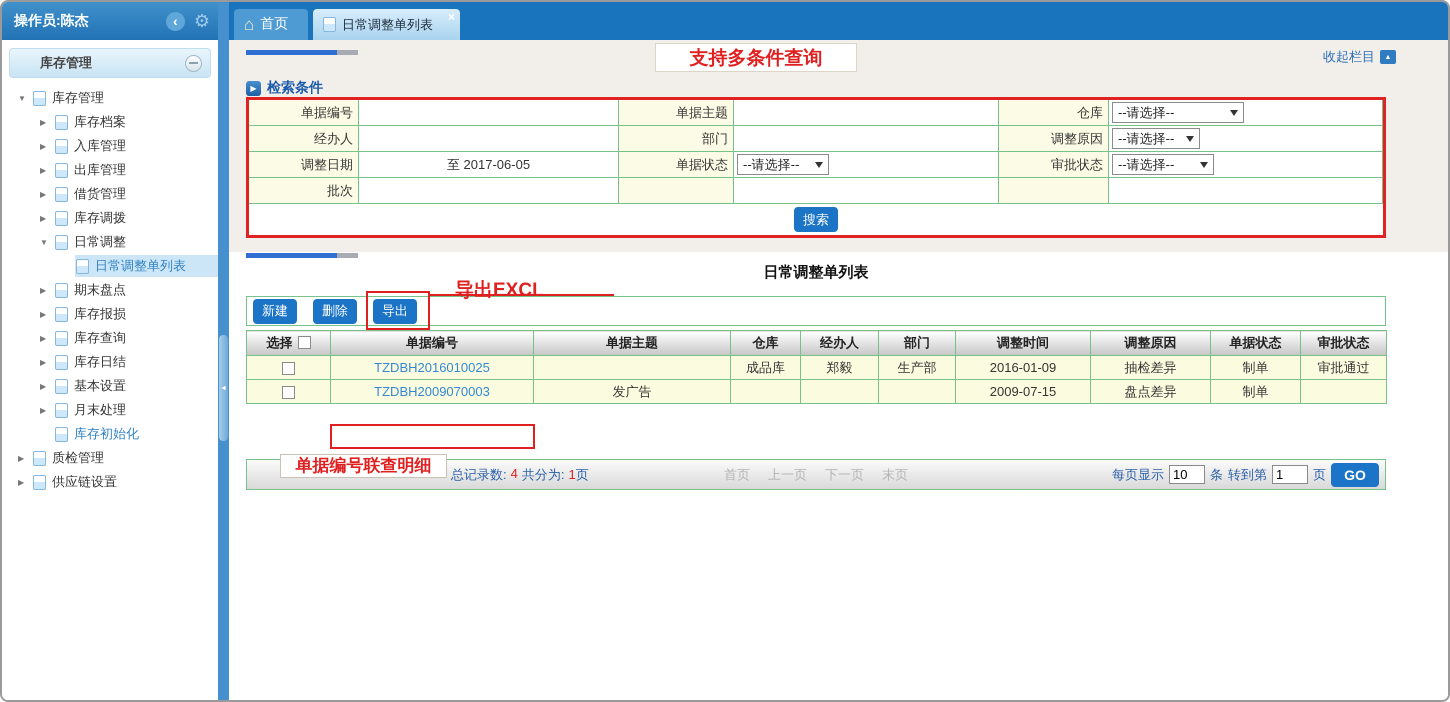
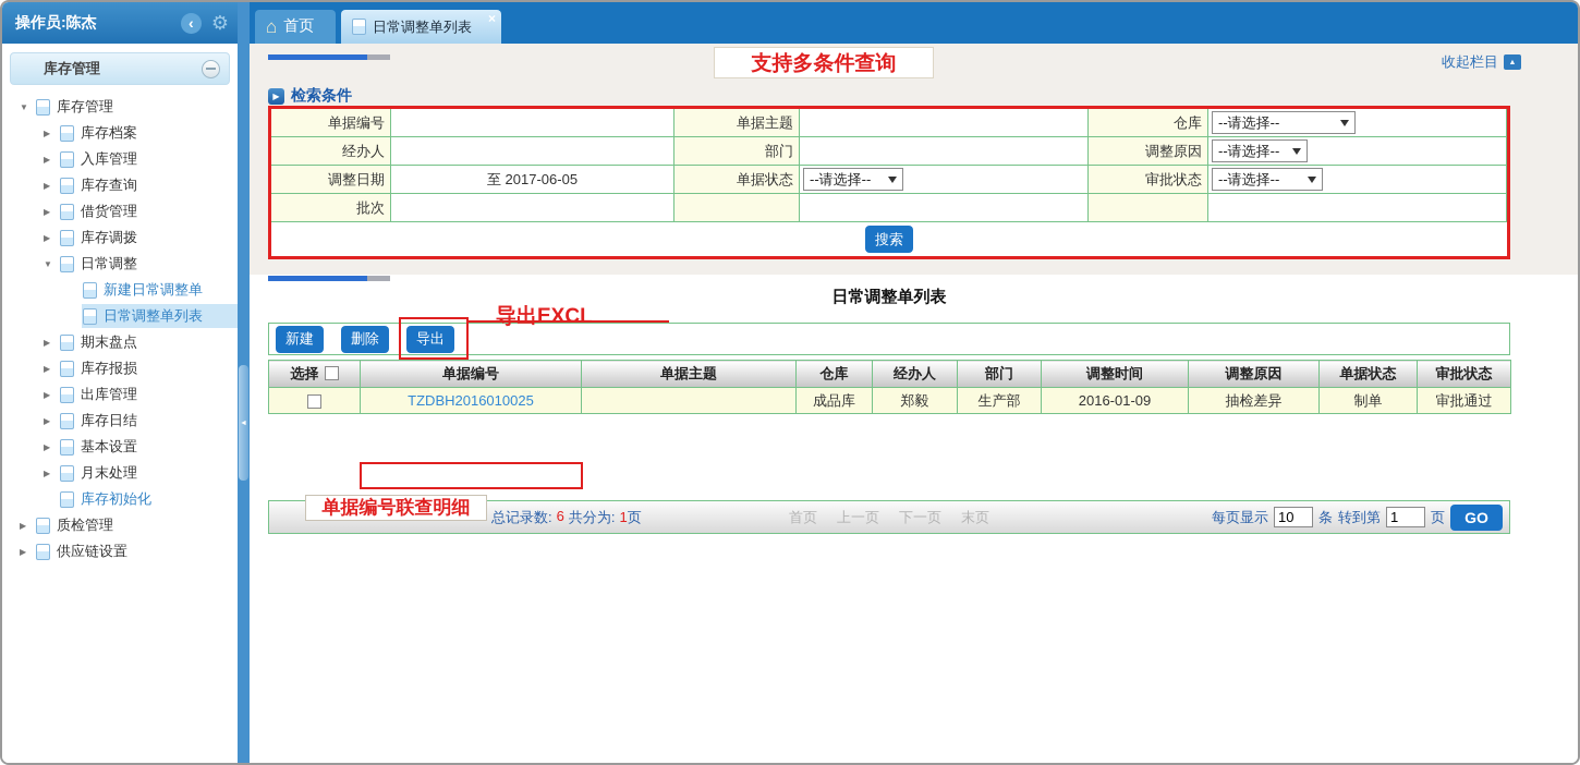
  操作员:陈杰
  ‹
  ⚙
  库存管理
  ▼
  库存管理
  ▶
  库存档案
  ▶
  入库管理
  ▶
- 出库管理
+ 库存查询
  ▶
  借货管理
  ▶
  库存调拨
  ▼
  日常调整
+ 新建日常调整单
  日常调整单列表
  ▶
  期末盘点
  ▶
  库存报损
  ▶
- 库存查询
+ 出库管理
  ▶
  库存日结
  ▶
  基本设置
  ▶
  月末处理
  库存初始化
  ▶
  质检管理
  ▶
  供应链设置
  ⌂
  首页
  日常调整单列表
  ×
  支持多条件查询
  收起栏目
  ▶
  检索条件
  单据编号
  单据主题
  仓库
  --请选择--
  经办人
  部门
  调整原因
  --请选择--
  调整日期
  至 2017-06-05
  单据状态
  --请选择--
  审批状态
  --请选择--
  批次
  搜索
  日常调整单列表
  新建
  删除
  导出
  选择	单据编号	单据主题	仓库	经办人	部门	调整时间	调整原因	单据状态	审批状态
  	TZDBH2016010025		成品库	郑毅	生产部	2016-01-09	抽检差异	制单	审批通过
- 	TZDBH2009070003	发广告				2009-07-15	盘点差异	制单
  总记录数:
- 4
+ 6
  共分为:
  1页
  首页
  上一页
  下一页
  末页
  每页显示
  10
  条
  转到第
  1
  页
  GO
  导出EXCL
  单据编号联查明细
